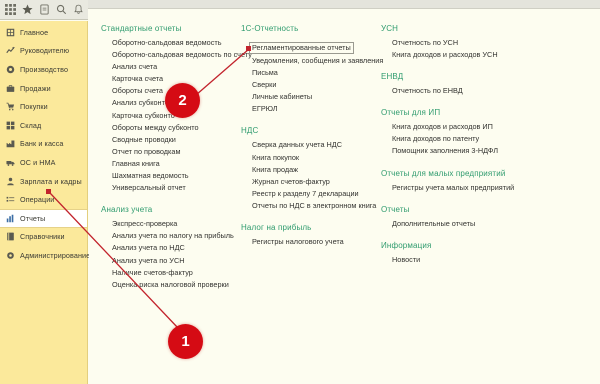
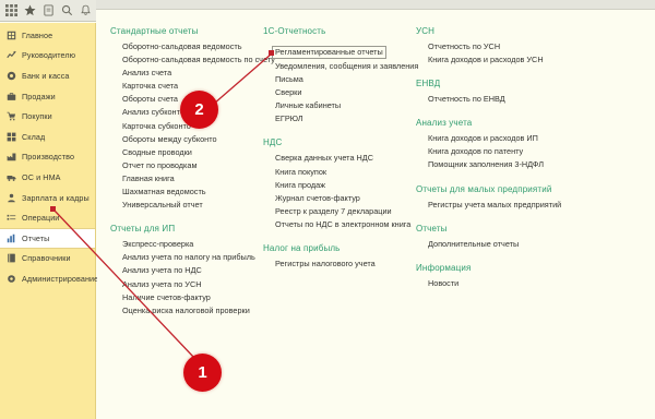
  Главное
  Руководителю
- Производство
+ Банк и касса
  Продажи
  Покупки
  Склад
- Банк и касса
+ Производство
  ОС и НМА
  Зарплата и кадры
  Операции
  Отчеты
  Справочники
  Администрировани
  Стандартные отчеты
  Оборотно-сальдовая ведомость
  Оборотно-сальдовая ведомость по сч
  Анализ счета
  Карточка счета
  Обороты счета
  Анализ субконт
  Карточка субконт
  Обороты между субконто
  Сводные проводки
  Отчет по проводкам
  Главная книга
  Шахматная ведомость
  Универсальный отчет
- Анализ учета
+ Отчеты для ИП
  Экспресс-проверка
  Анализ учета по налогу на прибыль
  Анализ учета по НДС
  Анализ учета по УСН
  Наличие счетов-фактур
  Оценка риска налоговой проверки
  1С-Отчетность
  Регламентированные отчеты
  Уведомления, сообщения и заявлени
  Письма
  Сверки
  Личные кабинеты
  ЕГРЮЛ
  НДС
  Сверка данных учета НДС
  Книга покупок
  Книга продаж
  Журнал счетов-фактур
  Реестр к разделу 7 декларации
  Отчеты по НДС в электронном книга
  Налог на прибыль
  Регистры налогового учета
  УСН
  Отчетность по УСН
  Книга доходов и расходов УСН
  ЕНВД
  Отчетность по ЕНВД
- Отчеты для ИП
+ Анализ учета
  Книга доходов и расходов ИП
  Книга доходов по патенту
  Помощник заполнения 3-НДФЛ
  Отчеты для малых предприятий
  Регистры учета малых предприятий
  Отчеты
  Дополнительные отчеты
  Информация
  Новости
  1
  2
